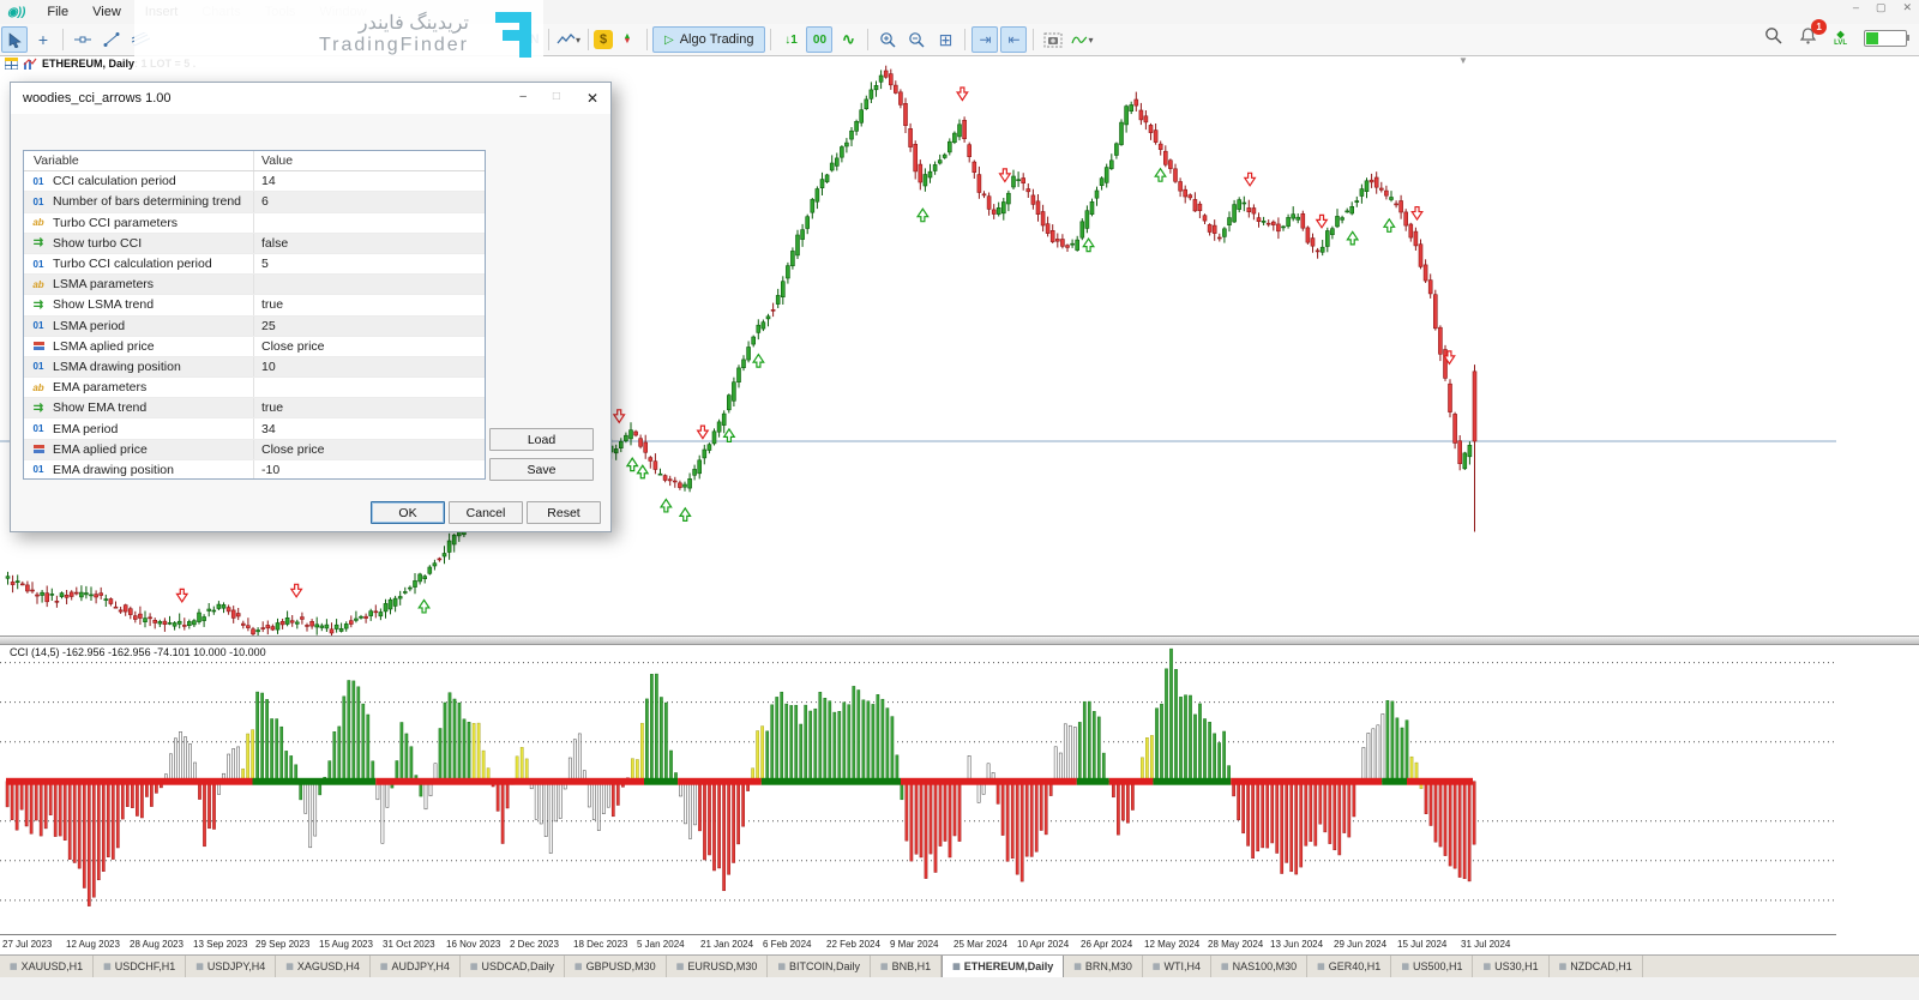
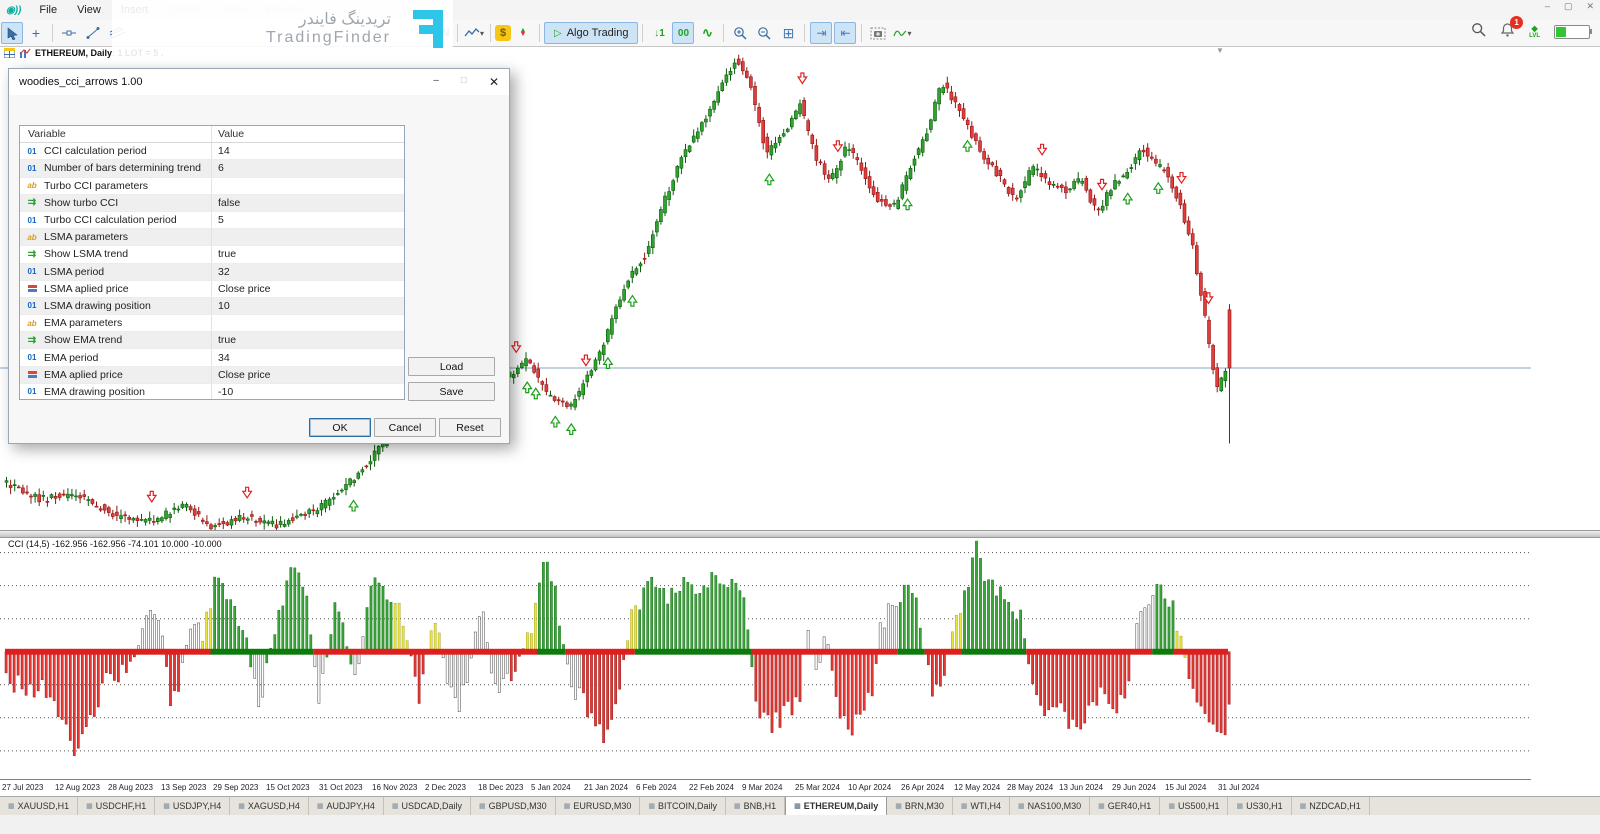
  ◉))
  File
  View
  –
  ▢
  ✕
  +
  ▾
  $
  ▷
  Algo Trading
  ↓1
  00
  ∿
  ⊞
  ⇥
  ⇤
  ▾
  1
  ◆
  ▼
  CCI (14,5) -162.956 -162.956 -74.101 10.000 -10.000
  27 Jul 2023
  12 Aug 2023
  28 Aug 2023
  13 Sep 2023
  29 Sep 2023
- 15 Aug 2023
+ 15 Oct 2023
  31 Oct 2023
  16 Nov 2023
  2 Dec 2023
  18 Dec 2023
  5 Jan 2024
  21 Jan 2024
  6 Feb 2024
  22 Feb 2024
  9 Mar 2024
  25 Mar 2024
  10 Apr 2024
  26 Apr 2024
  12 May 2024
  28 May 2024
  13 Jun 2024
  29 Jun 2024
  15 Jul 2024
  31 Jul 2024
  تریدینگ فایندر
  TradingFinder
  woodies_cci_arrows 1.00
  –
  □
  ✕
  Variable
  Value
  01
  CCI calculation period
  14
  01
  Number of bars determining trend
  6
  ab
  Turbo CCI parameters
  ⇉
  Show turbo CCI
  false
  01
  Turbo CCI calculation period
  5
  ab
  LSMA parameters
  ⇉
  Show LSMA trend
  true
  01
  LSMA period
- 25
+ 32
  LSMA aplied price
  Close price
  01
  LSMA drawing position
  10
  ab
  EMA parameters
  ⇉
  Show EMA trend
  true
  01
  EMA period
  34
  EMA aplied price
  Close price
  01
  EMA drawing position
  -10
  Load
  Save
  OK
  Cancel
  Reset
  XAUUSD,H1
  USDCHF,H1
  USDJPY,H4
  XAGUSD,H4
  AUDJPY,H4
  USDCAD,Daily
  GBPUSD,M30
  EURUSD,M30
  BITCOIN,Daily
  BNB,H1
  ETHEREUM,Daily
  BRN,M30
  WTI,H4
  NAS100,M30
  GER40,H1
  US500,H1
  US30,H1
  NZDCAD,H1
